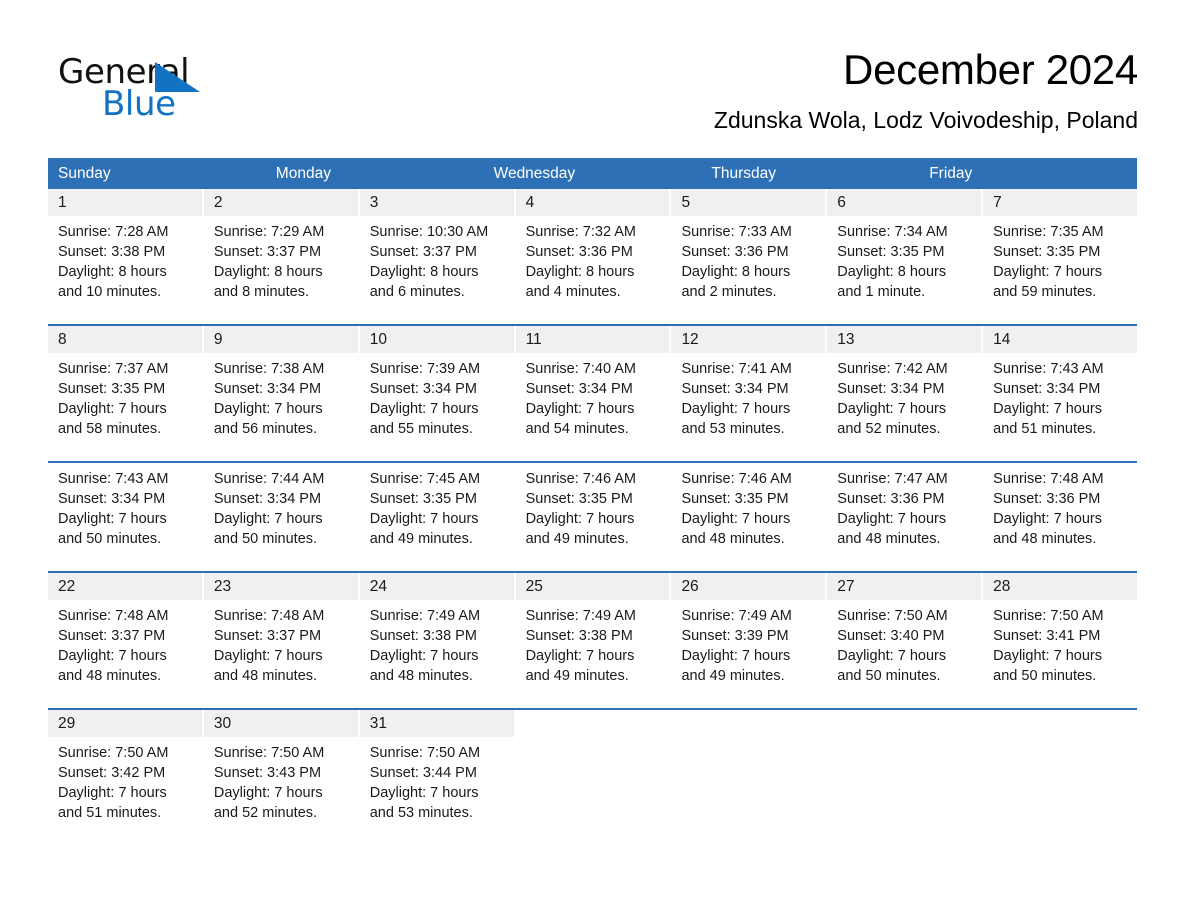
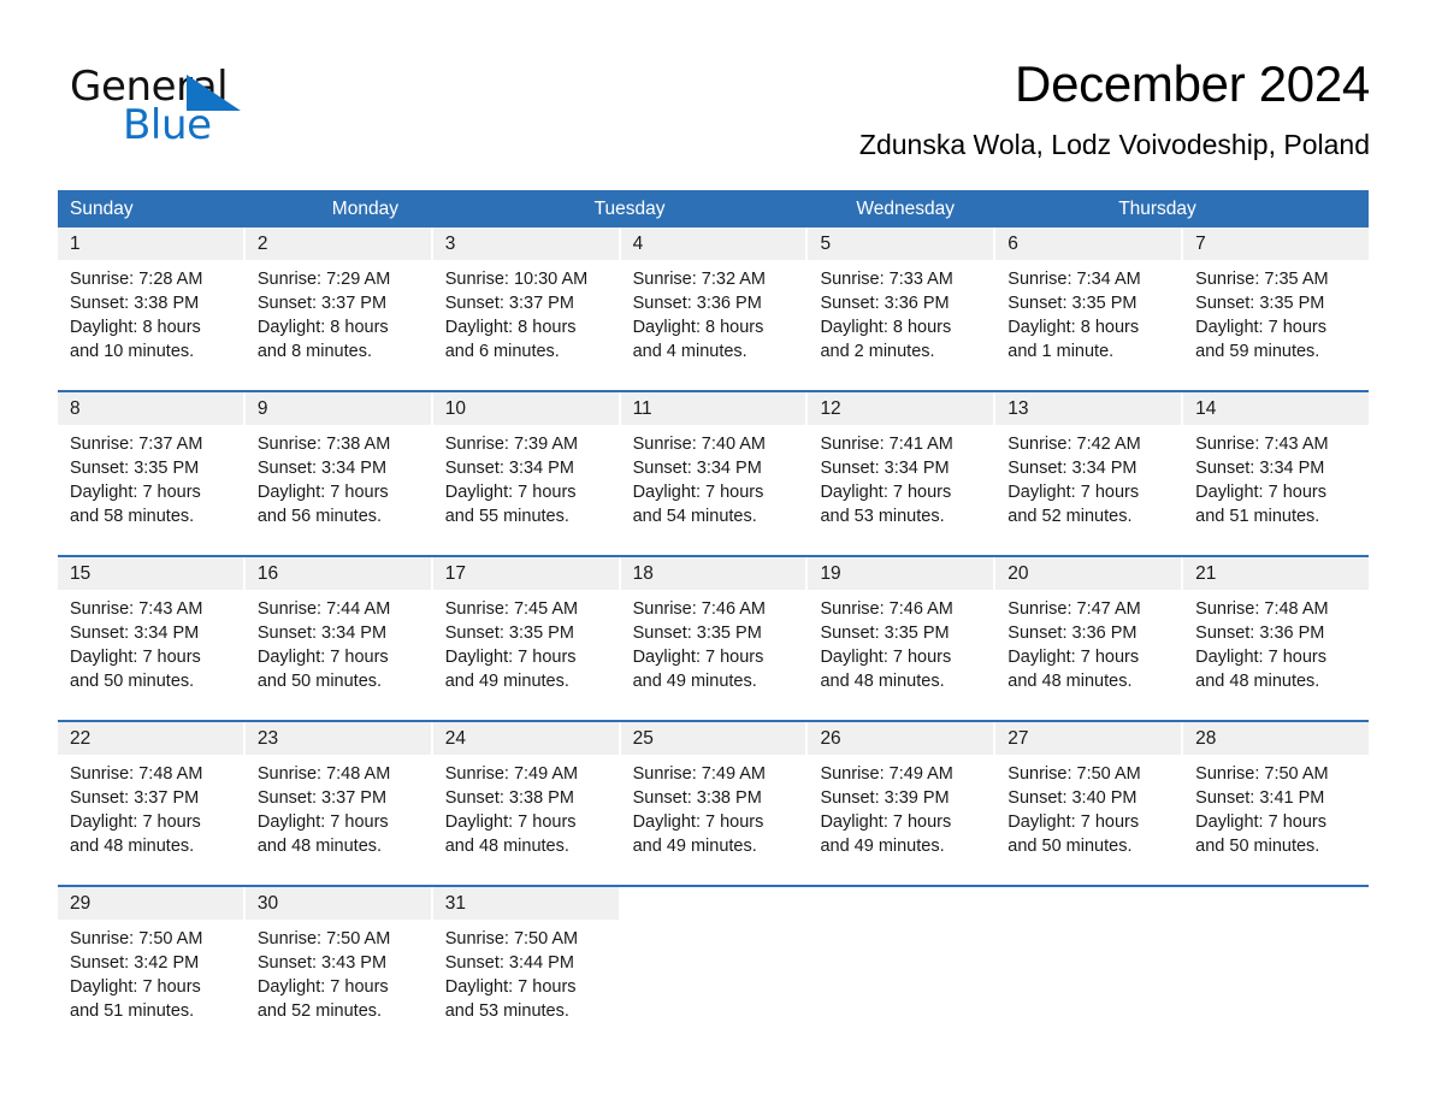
  Generl
  Blue
  December 2024
  Zdunska Wola, Lodz Voivodeship, Poland
  Sunday
  Monday
+ Tuesday
  Wednesday
  Thursday
- Friday
  1
  2
  3
  4
  5
  6
  7
  Sunrise: 7:28 AM
  Sunset: 3:38 PM
  Daylight: 8 hours
  and 10 minutes.
  Sunrise: 7:29 AM
  Sunset: 3:37 PM
  Daylight: 8 hours
  and 8 minutes.
  Sunrise: 10:30 AM
  Sunset: 3:37 PM
  Daylight: 8 hours
  and 6 minutes.
  Sunrise: 7:32 AM
  Sunset: 3:36 PM
  Daylight: 8 hours
  and 4 minutes.
  Sunrise: 7:33 AM
  Sunset: 3:36 PM
  Daylight: 8 hours
  and 2 minutes.
  Sunrise: 7:34 AM
  Sunset: 3:35 PM
  Daylight: 8 hours
  and 1 minute.
  Sunrise: 7:35 AM
  Sunset: 3:35 PM
  Daylight: 7 hours
  and 59 minutes.
  8
  9
  10
  11
  12
  13
  14
  Sunrise: 7:37 AM
  Sunset: 3:35 PM
  Daylight: 7 hours
  and 58 minutes.
  Sunrise: 7:38 AM
  Sunset: 3:34 PM
  Daylight: 7 hours
  and 56 minutes.
  Sunrise: 7:39 AM
  Sunset: 3:34 PM
  Daylight: 7 hours
  and 55 minutes.
  Sunrise: 7:40 AM
  Sunset: 3:34 PM
  Daylight: 7 hours
  and 54 minutes.
  Sunrise: 7:41 AM
  Sunset: 3:34 PM
  Daylight: 7 hours
  and 53 minutes.
  Sunrise: 7:42 AM
  Sunset: 3:34 PM
  Daylight: 7 hours
  and 52 minutes.
  Sunrise: 7:43 AM
  Sunset: 3:34 PM
  Daylight: 7 hours
  and 51 minutes.
+ 15
+ 16
+ 17
+ 18
+ 19
+ 20
+ 21
  Sunrise: 7:43 AM
  Sunset: 3:34 PM
  Daylight: 7 hours
  and 50 minutes.
  Sunrise: 7:44 AM
  Sunset: 3:34 PM
  Daylight: 7 hours
  and 50 minutes.
  Sunrise: 7:45 AM
  Sunset: 3:35 PM
  Daylight: 7 hours
  and 49 minutes.
  Sunrise: 7:46 AM
  Sunset: 3:35 PM
  Daylight: 7 hours
  and 49 minutes.
  Sunrise: 7:46 AM
  Sunset: 3:35 PM
  Daylight: 7 hours
  and 48 minutes.
  Sunrise: 7:47 AM
  Sunset: 3:36 PM
  Daylight: 7 hours
  and 48 minutes.
  Sunrise: 7:48 AM
  Sunset: 3:36 PM
  Daylight: 7 hours
  and 48 minutes.
  22
  23
  24
  25
  26
  27
  28
  Sunrise: 7:48 AM
  Sunset: 3:37 PM
  Daylight: 7 hours
  and 48 minutes.
  Sunrise: 7:48 AM
  Sunset: 3:37 PM
  Daylight: 7 hours
  and 48 minutes.
  Sunrise: 7:49 AM
  Sunset: 3:38 PM
  Daylight: 7 hours
  and 48 minutes.
  Sunrise: 7:49 AM
  Sunset: 3:38 PM
  Daylight: 7 hours
  and 49 minutes.
  Sunrise: 7:49 AM
  Sunset: 3:39 PM
  Daylight: 7 hours
  and 49 minutes.
  Sunrise: 7:50 AM
  Sunset: 3:40 PM
  Daylight: 7 hours
  and 50 minutes.
  Sunrise: 7:50 AM
  Sunset: 3:41 PM
  Daylight: 7 hours
  and 50 minutes.
  29
  30
  31
  Sunrise: 7:50 AM
  Sunset: 3:42 PM
  Daylight: 7 hours
  and 51 minutes.
  Sunrise: 7:50 AM
  Sunset: 3:43 PM
  Daylight: 7 hours
  and 52 minutes.
  Sunrise: 7:50 AM
  Sunset: 3:44 PM
  Daylight: 7 hours
  and 53 minutes.
